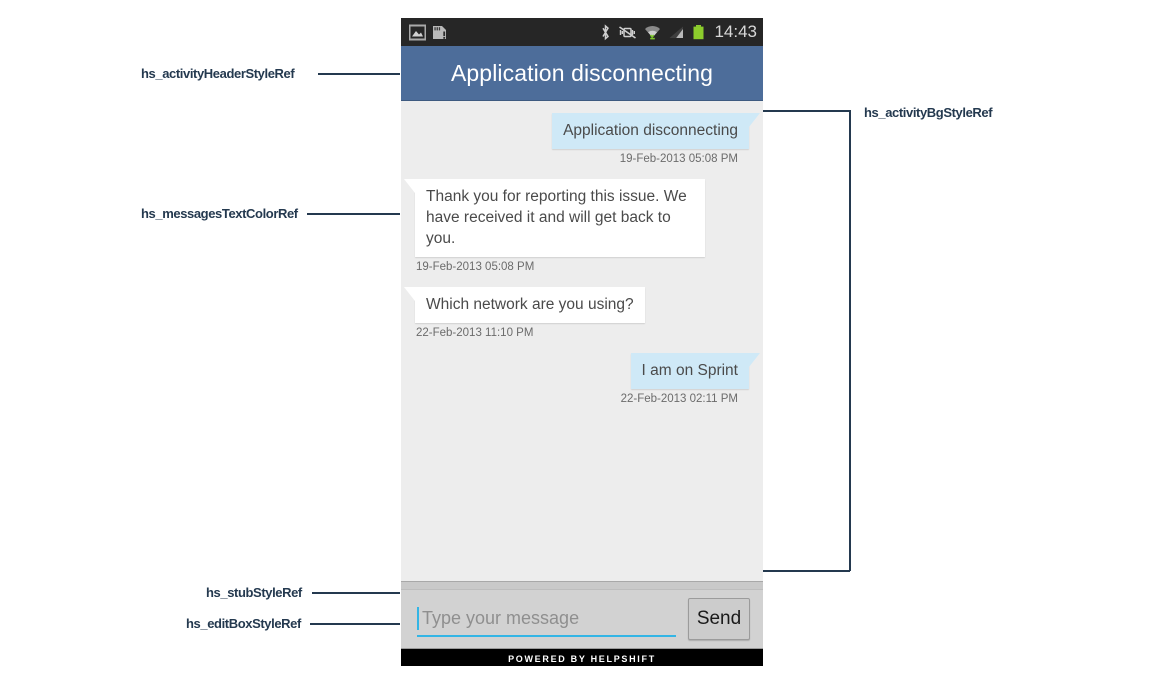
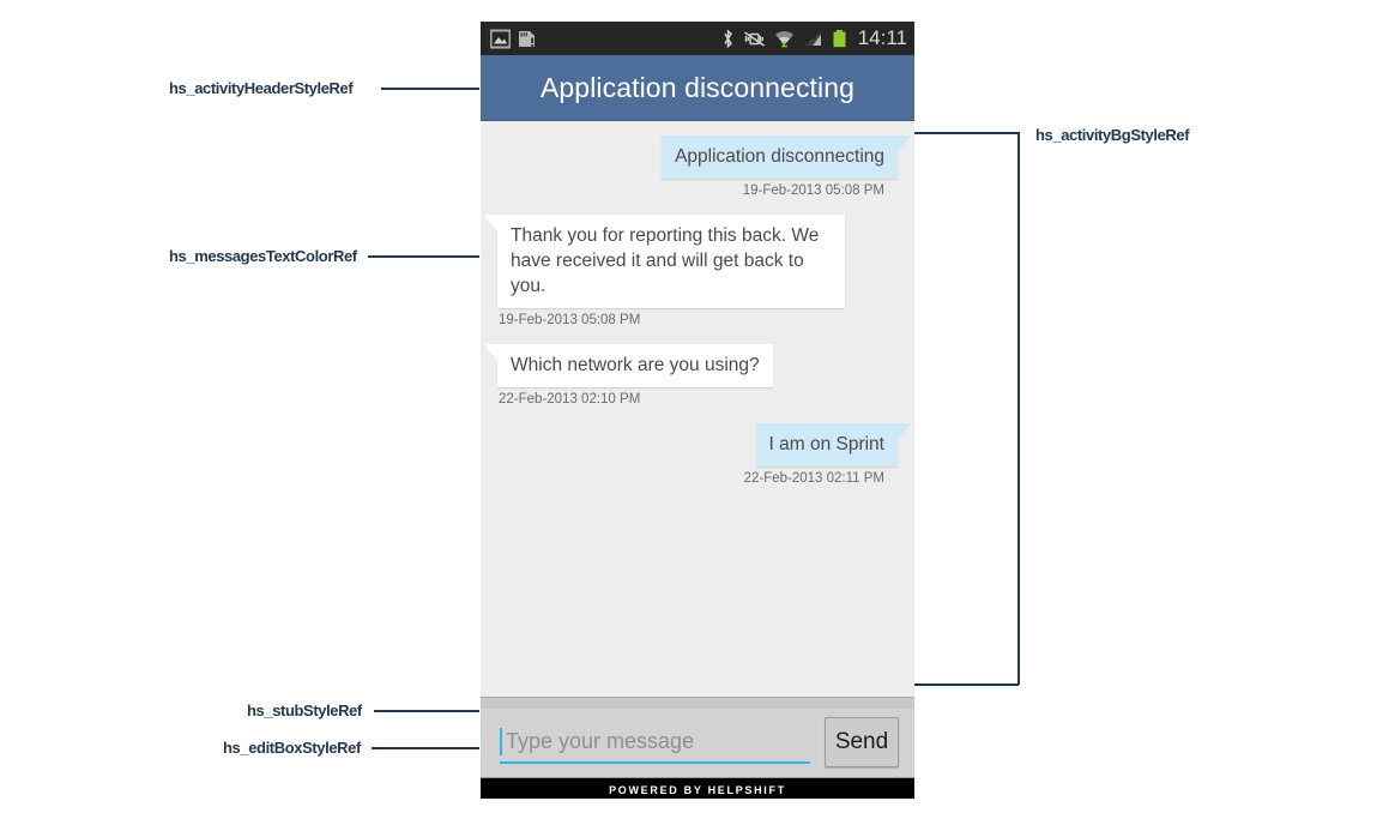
- 14:43
+ 14:11
  Application disconnecting
  Application disconnecting
  19-Feb-2013 05:08 PM
- Thank you for reporting this issue. We have received it and will get back to you.
+ Thank you for reporting this back. We have received it and will get back to you.
  19-Feb-2013 05:08 PM
  Which network are you using?
- 22-Feb-2013 11:10 PM
+ 22-Feb-2013 02:10 PM
  I am on Sprint
  22-Feb-2013 02:11 PM
  Type your message
  Send
  POWERED BY HELPSHIFT
  hs_activityHeaderStyleRef
  hs_messagesTextColorRef
  hs_stubStyleRef
  hs_editBoxStyleRef
  hs_activityBgStyleRef
